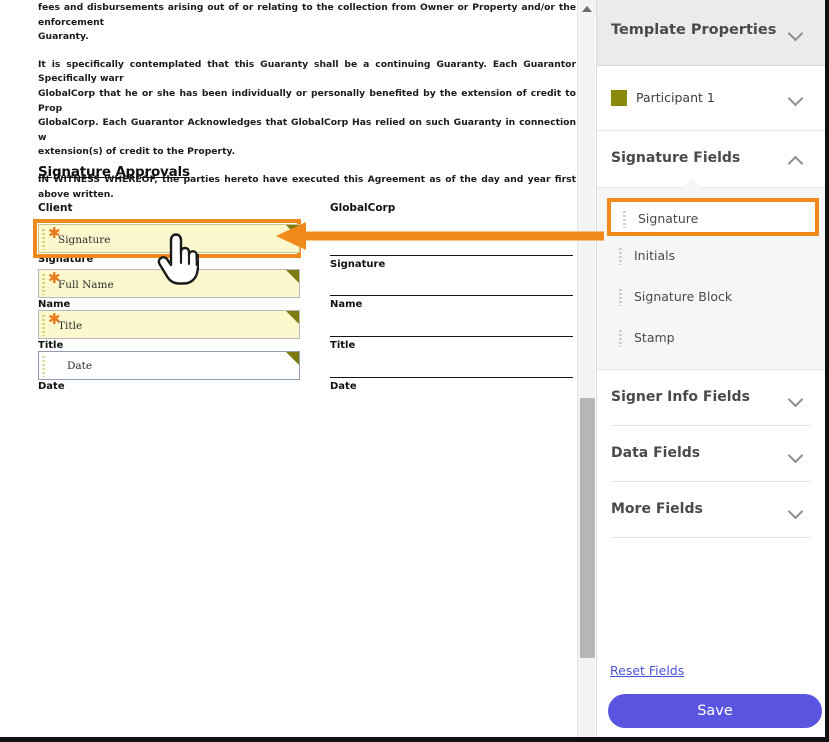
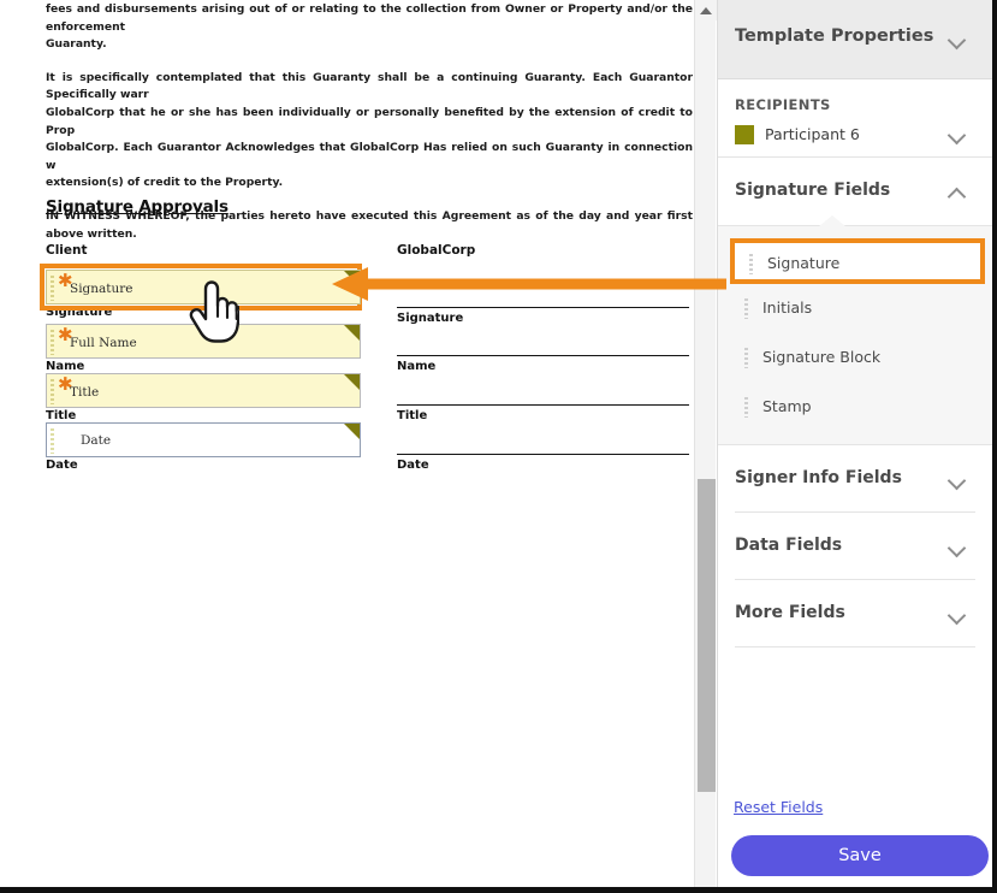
  fees and disbursements arising out of or relating to the collection from Owner or Property and/or the enforcement
  Guaranty.
  It is specifically contemplated that this Guaranty shall be a continuing Guaranty. Each Guarantor Specifically warr
  GlobalCorp that he or she has been individually or personally benefited by the extension of credit to Prop
  GlobalCorp. Each Guarantor Acknowledges that GlobalCorp Has relied on such Guaranty in connection w
  extension(s) of credit to the Property.
  IN WITNESS WHEREOF, the parties hereto have executed this Agreement as of the day and year first above written.
  Signature Approvals
  Client
  GlobalCorp
  ✱
  Signature
  Signature
  ✱
  Full Name
  Name
  ✱
  Title
  Title
  Date
  Date
  Signature
  Name
  Title
  Date
  Template Properties
+ RECIPIENTS
- Participant 1
+ Participant 6
  Signature Fields
  Signature
  Initials
  Signature Block
  Stamp
  Signer Info Fields
  Data Fields
  More Fields
  Reset Fields
  Save
